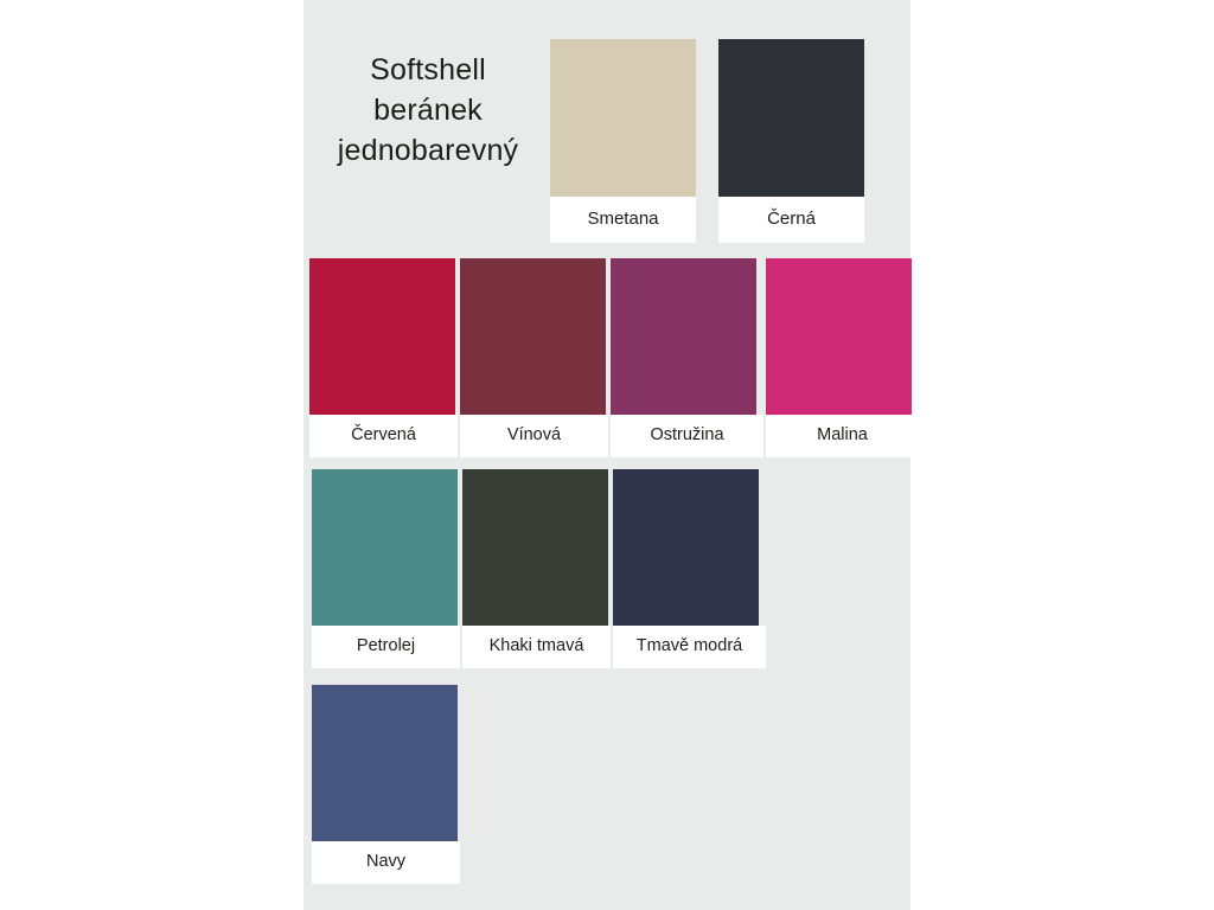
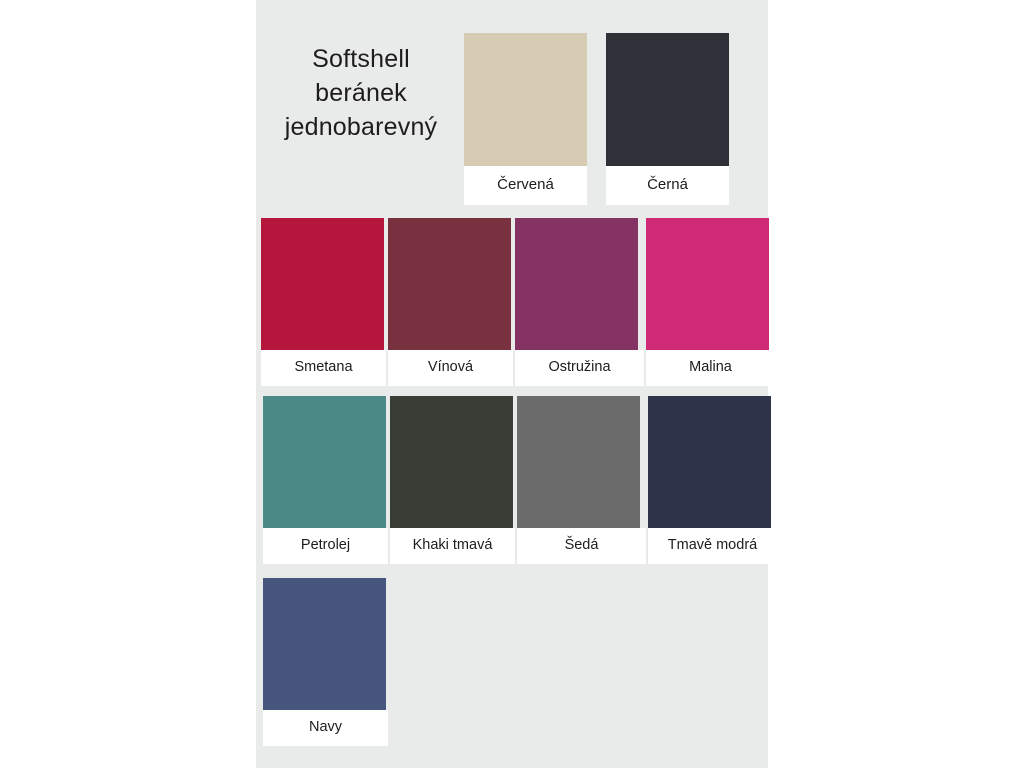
  Softshell
  beránek
  jednobarevný
- Smetana
+ Červená
  Černá
- Červená
+ Smetana
  Vínová
  Ostružina
  Malina
  Petrolej
  Khaki tmavá
+ Šedá
  Tmavě modrá
  Navy
